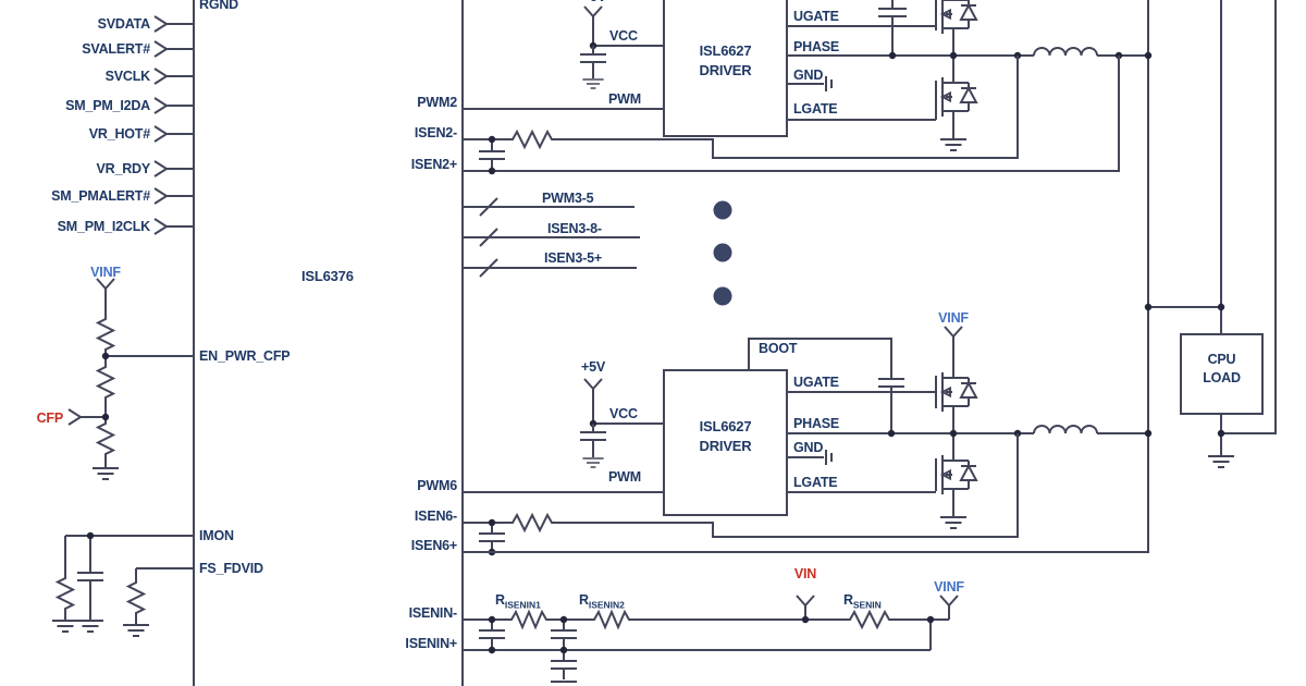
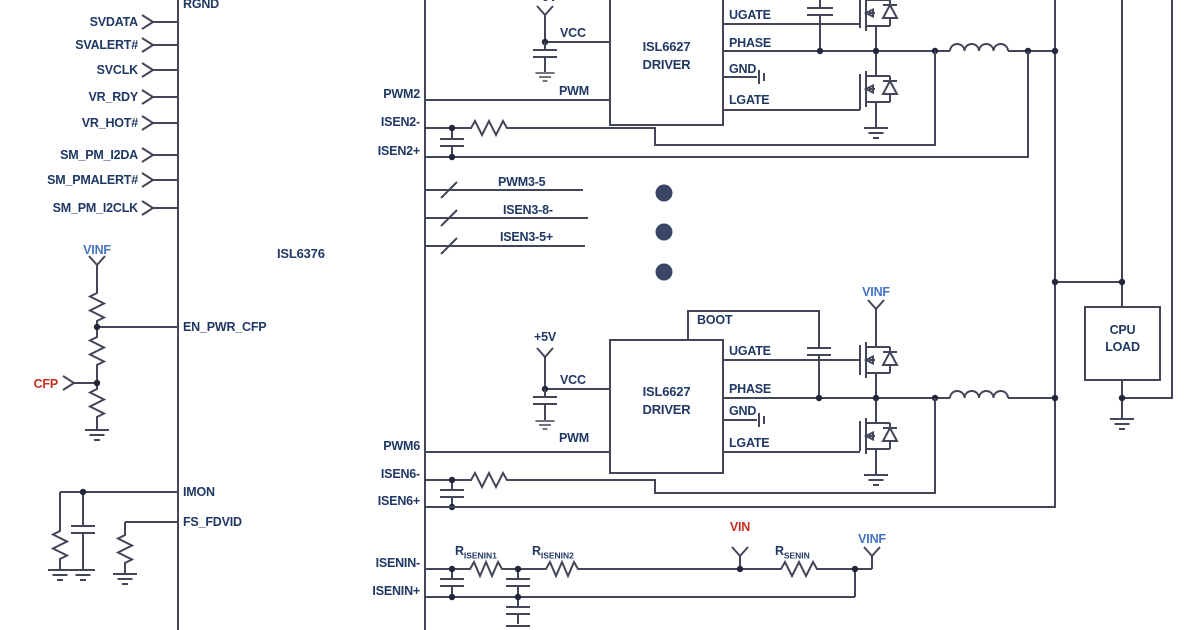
  RGND
  SVDATA
  SVALERT#
  SVCLK
- SM_PM_I2DA
+ VR_RDY
  VR_HOT#
- VR_RDY
+ SM_PM_I2DA
  SM_PMALERT#
  SM_PM_I2CLK
  VINF
  CFP
  EN_PWR_CFP
  IMON
  FS_FDVID
  ISL6376
  PWM2
  ISEN2-
  ISEN2+
  PWM3-5
  ISEN3-8-
  ISEN3-5+
  PWM6
  ISEN6-
  ISEN6+
  ISENIN-
  ISENIN+
  VCC
  PWM
  ISL6627
  DRIVER
  UGATE
  PHASE
  GND
  LGATE
  BOOT
  +5V
  VCC
  PWM
  ISL6627
  DRIVER
  UGATE
  PHASE
  GND
  LGATE
  VINF
  VIN
  VINF
  RISENIN1
  RISENIN2
  RSENIN
  CPU
  LOAD
